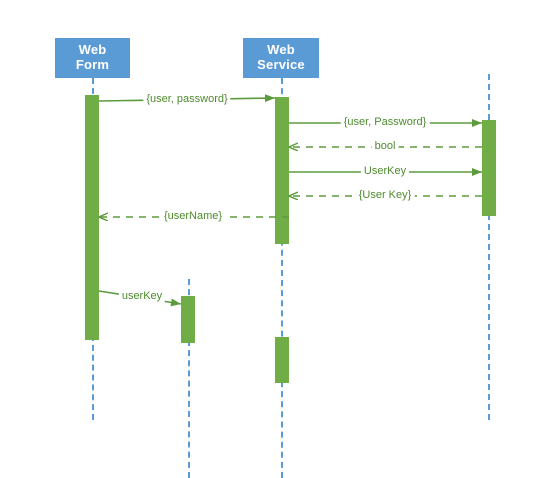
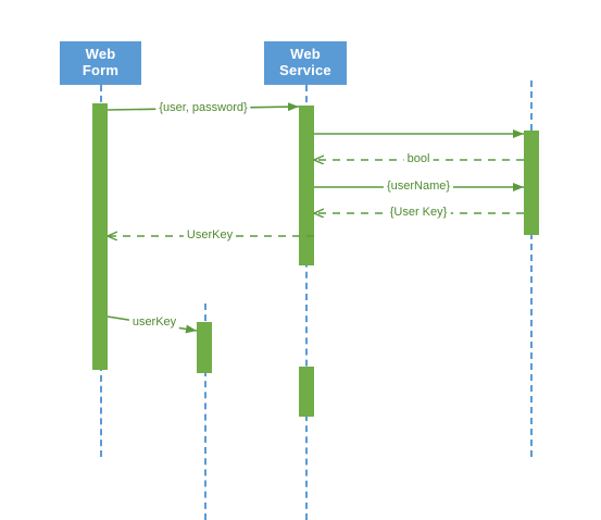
  Web
  Form
  Web
  Service
  {user, password}
- {user, Password}
  bool
- UserKey
+ {userName}
  {User Key}
- {userName}
+ UserKey
  userKey
